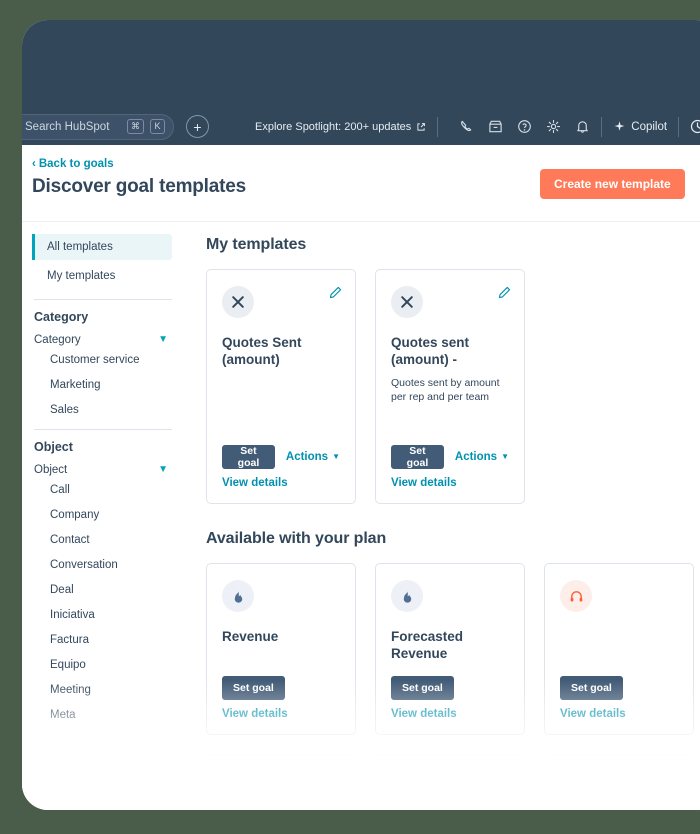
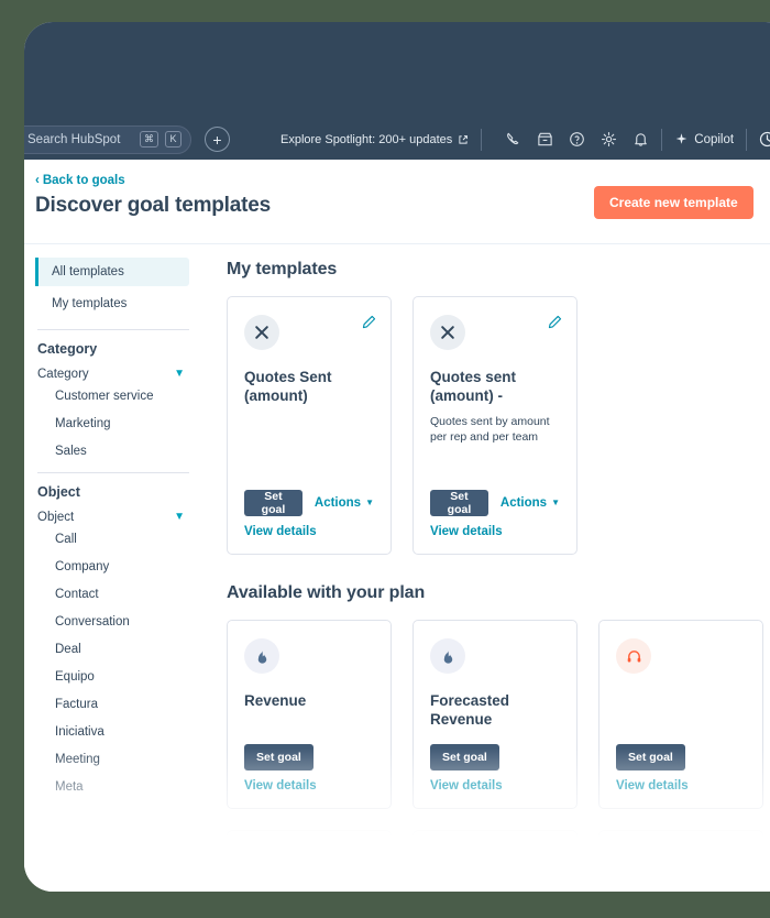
  Search HubSpot
  ⌘
  K
  +
  Explore Spotlight: 200+ updates
  Copilot
  ‹
  Back to goals
  Discover goal templates
  Create new template
  All templates
  My templates
  Category
  Category
  ▼
  Customer service
  Marketing
  Sales
  Object
  Object
  ▼
  Call
  Company
  Contact
  Conversation
  Deal
- Iniciativa
+ Equipo
  Factura
- Equipo
+ Iniciativa
  My templates
  Quotes Sent (amount)
  Set goal
  Actions
  ▼
  View details
  Quotes sent (amount) -
  Quotes sent by amount per rep and per team
  Set goal
  Actions
  ▼
  View details
  Available with your plan
  Revenue
  Forecasted Revenue
